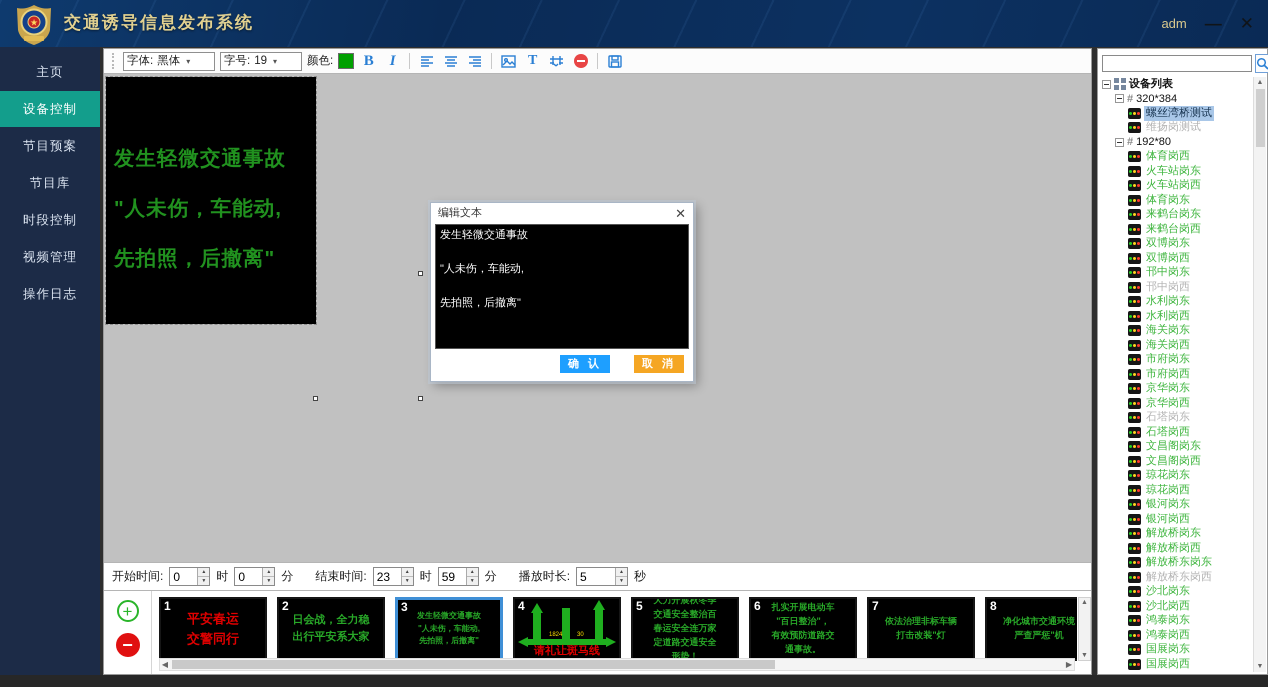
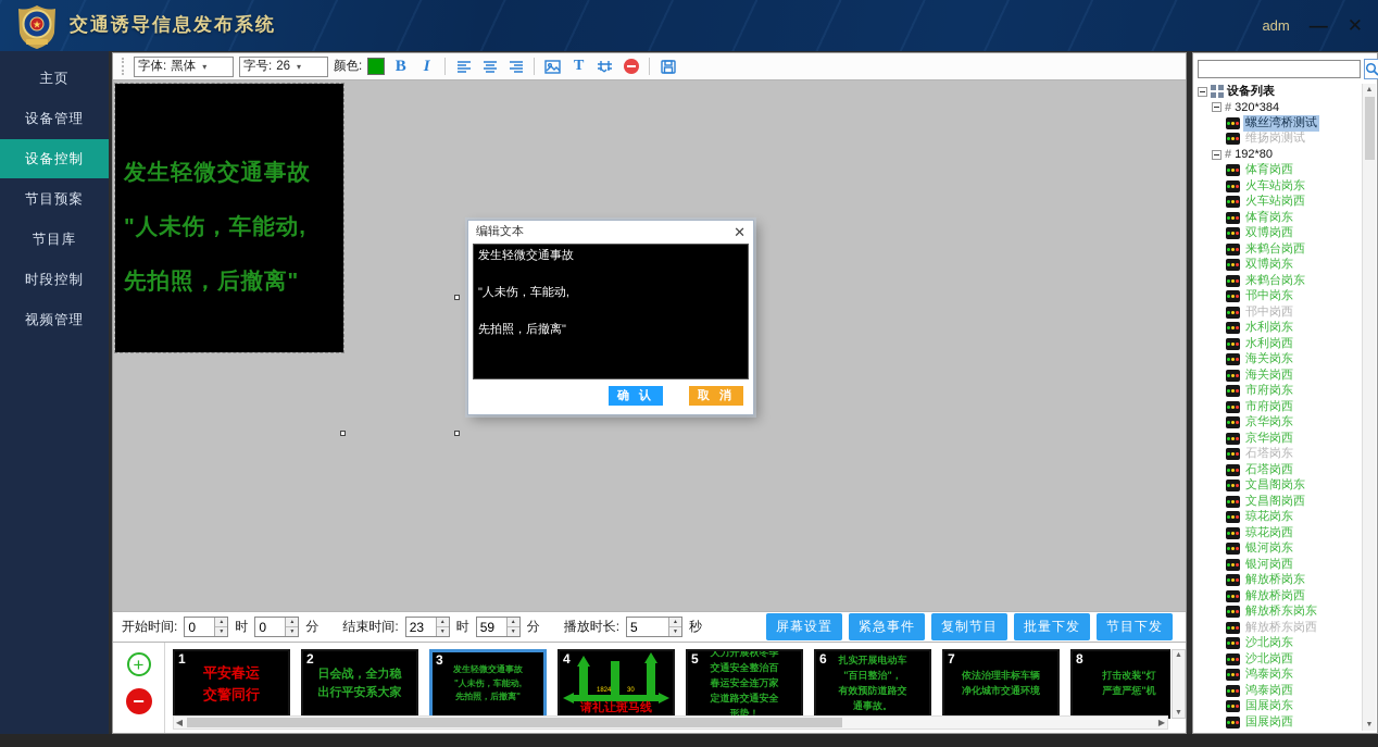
  adm
  —
  ✕
  主页
+ 设备管理
  设备控制
  节目预案
  节目库
  时段控制
  视频管理
- 操作日志
  字体:
  黑体
  ▾
  字号:
- 19
+ 26
  ▾
  颜色:
  B
  I
  T
  发生轻微交通事故
  "人未伤，车能动,
  先拍照，后撤离"
  开始时间:
  0
  时
  0
  分
  结束时间:
  23
  时
  59
  分
  播放时长:
  5
  秒
+ 屏幕设置
+ 紧急事件
+ 复制节目
+ 批量下发
+ 节目下发
  +
  −
  1
  平安春运
  交警同行
  2
  日会战，全力稳
  出行平安系大家
  3
  发生轻微交通事故
  "人未伤，车能动,
  先拍照，后撤离"
  4
  请礼让斑马线
  5
  大力开展秋冬季
  交通安全整治百
  春运安全连万家
  定道路交通安全
  形势！
  6
  扎实开展电动车
  "百日整治"，
  有效预防道路交
  通事故。
  7
  依法治理非标车辆
- 打击改装"灯
+ 净化城市交通环境
  8
- 净化城市交通环境
+ 打击改装"灯
  严查严惩"机
  ◀
  ▶
  设备列表
  #
  320*384
  螺丝湾桥测试
  维扬岗测试
  #
  192*80
  体育岗西
  火车站岗东
  火车站岗西
  体育岗东
- 来鹤台岗东
+ 双博岗西
  来鹤台岗西
  双博岗东
- 双博岗西
+ 来鹤台岗东
  邗中岗东
  邗中岗西
  水利岗东
  水利岗西
  海关岗东
  海关岗西
  市府岗东
  市府岗西
  京华岗东
  京华岗西
  石塔岗东
  石塔岗西
  文昌阁岗东
  文昌阁岗西
  琼花岗东
  琼花岗西
  银河岗东
  银河岗西
  解放桥岗东
  解放桥岗西
  解放桥东岗东
  解放桥东岗西
  沙北岗东
  沙北岗西
  鸿泰岗东
  鸿泰岗西
  国展岗东
  国展岗西
  编辑文本
  ✕
  发生轻微交通事故
  "人未伤，车能动,
  先拍照，后撤离"
  确 认
  取 消
